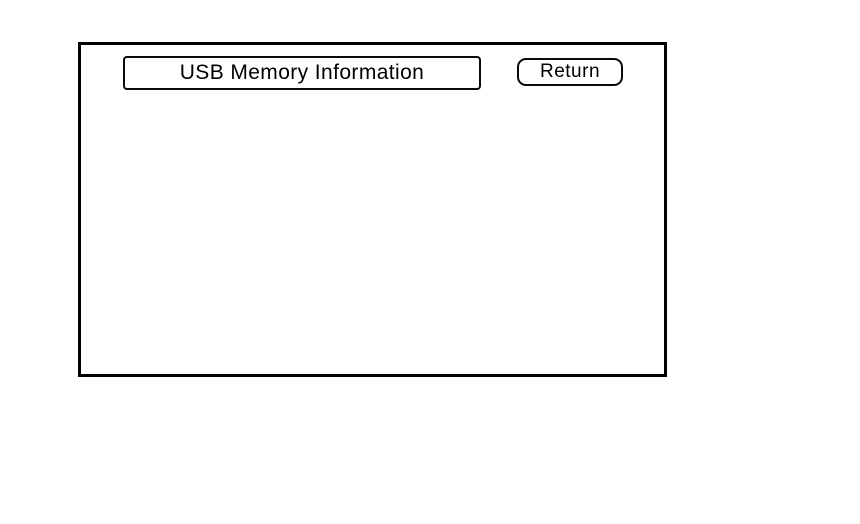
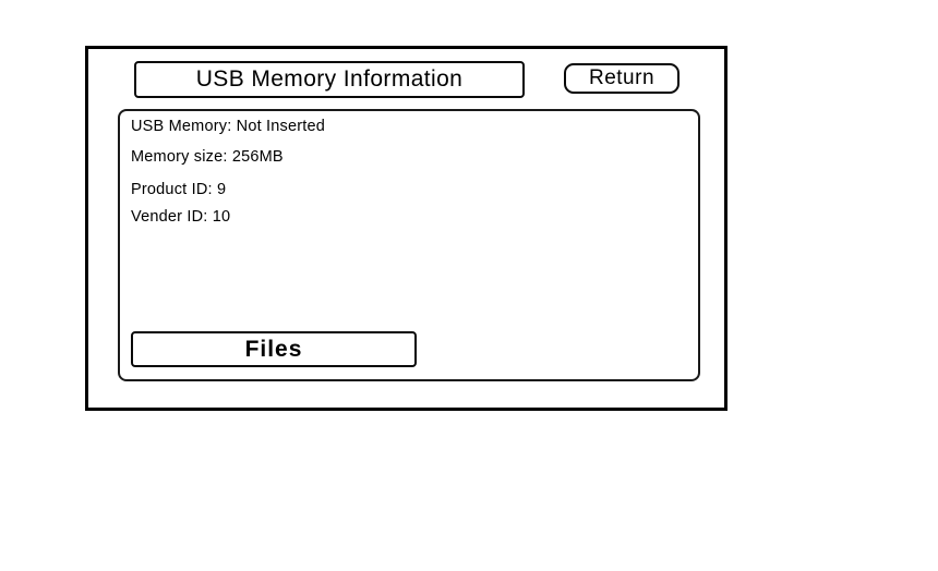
  USB Memory Information
  Return
+ USB Memory: Not Inserted
+ Memory size: 256MB
+ Product ID: 9
+ Vender ID: 10
+ Files
